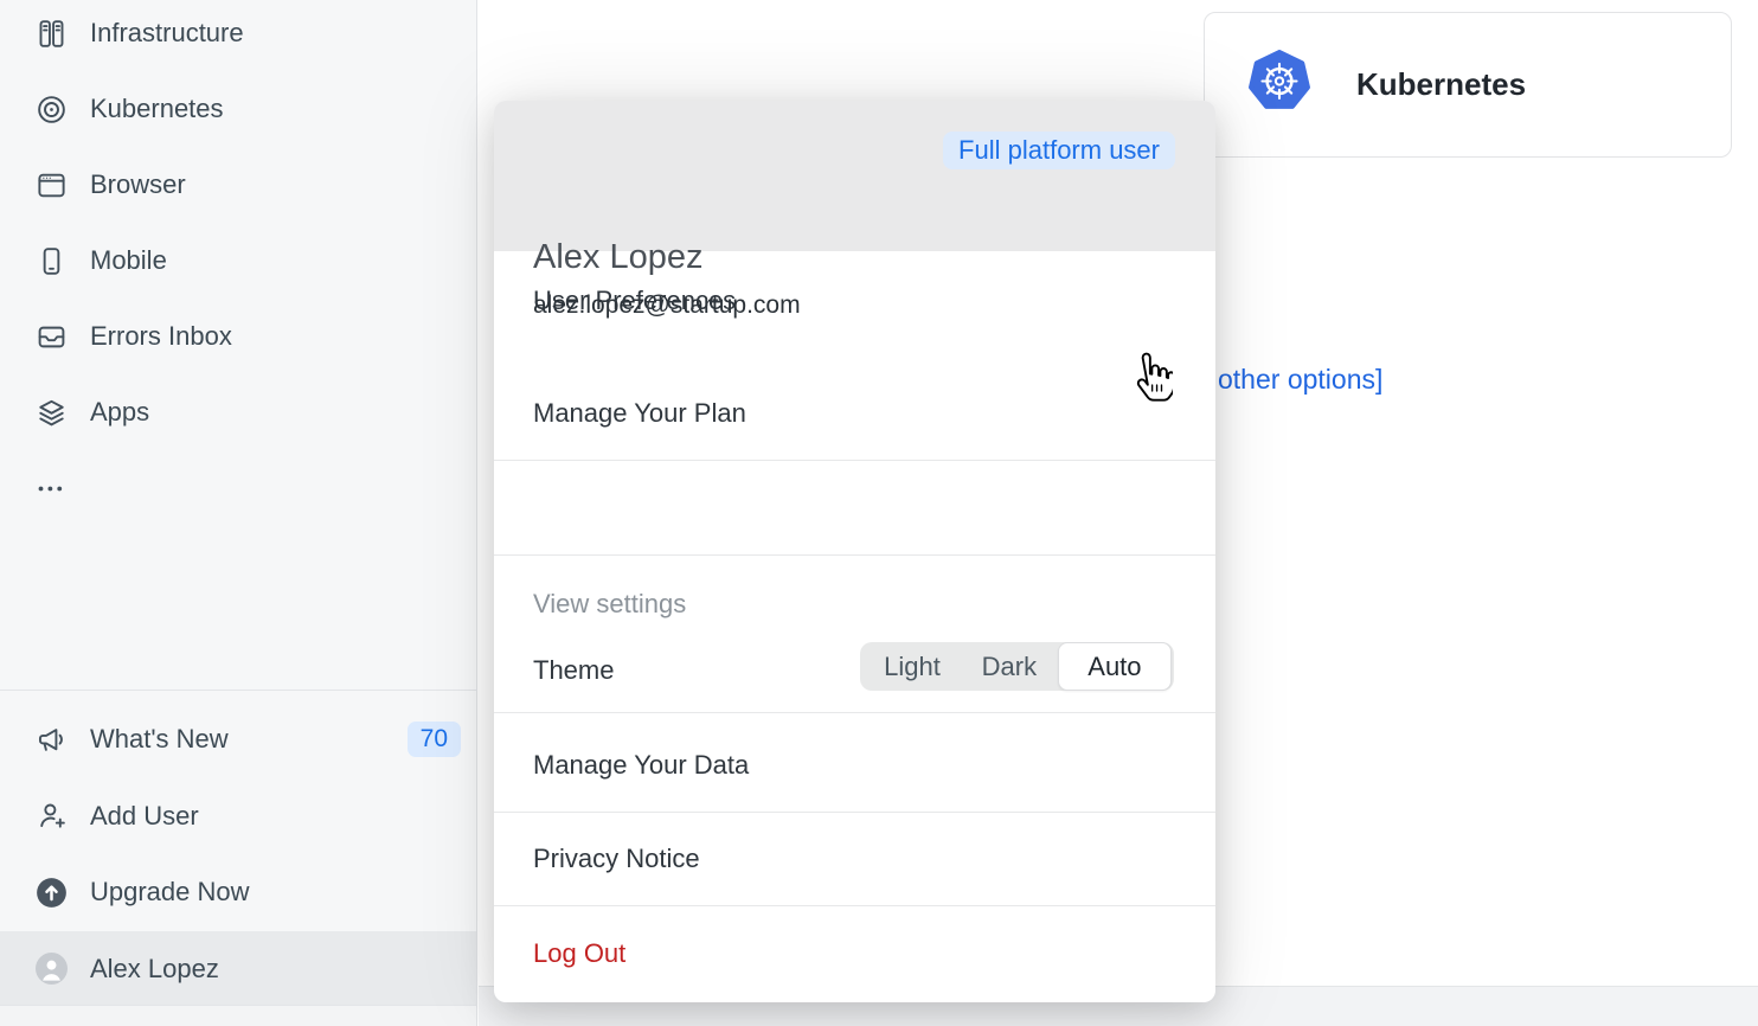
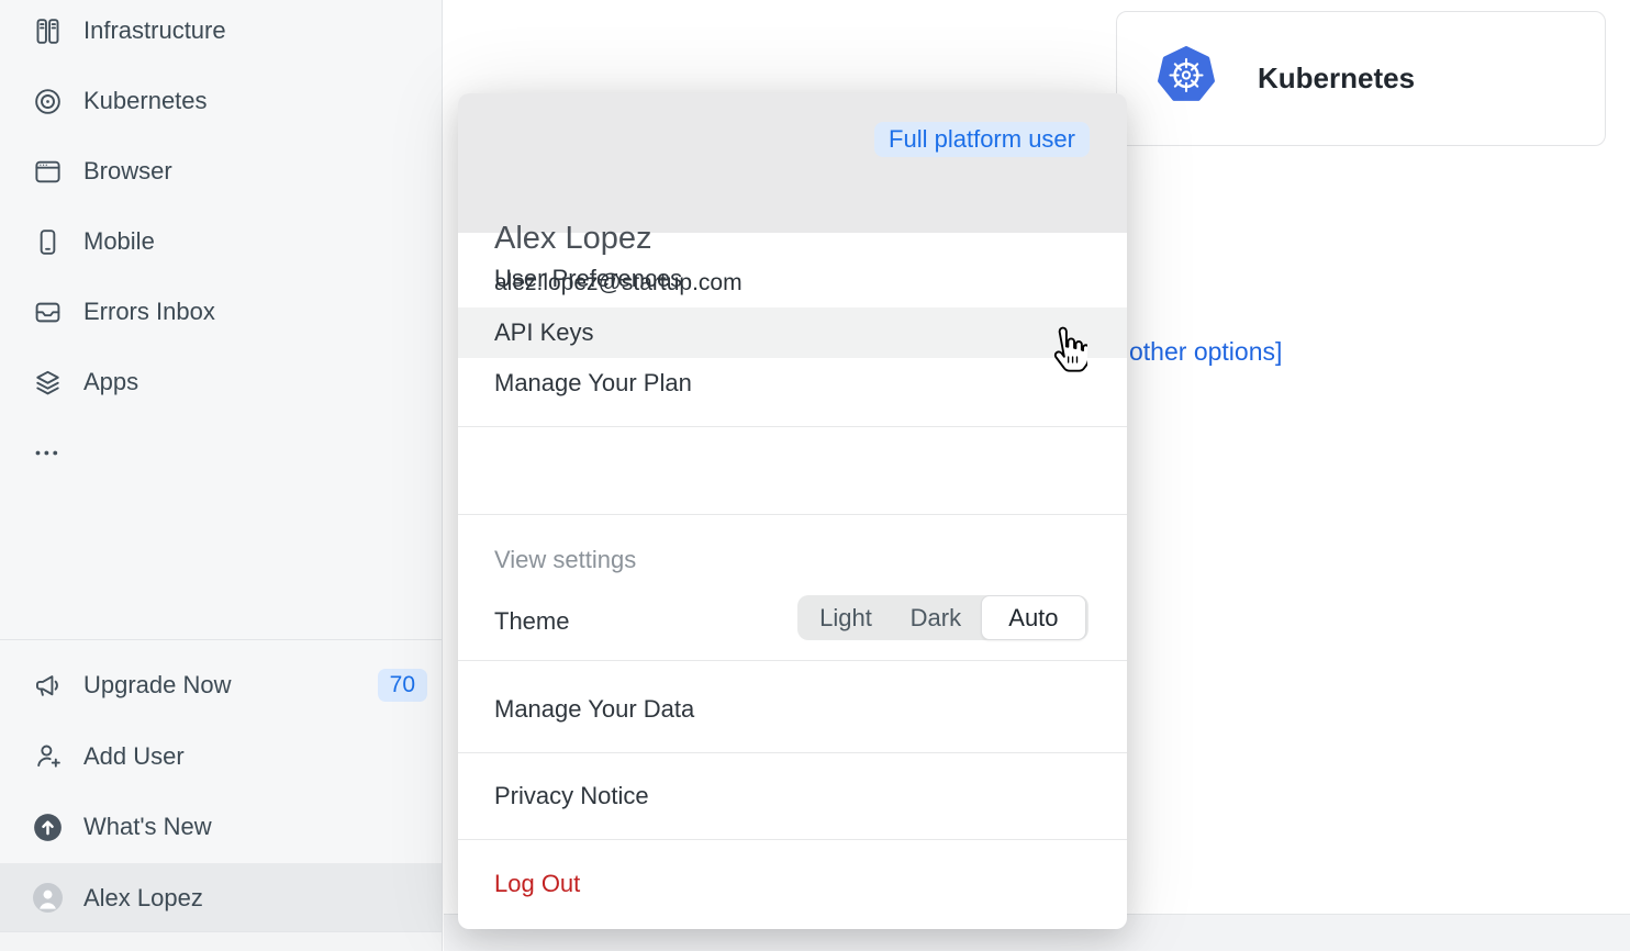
  Infrastructure
  Kubernetes
  Browser
  Mobile
  Errors Inbox
  Apps
- What's New
+ Upgrade Now
  70
  Add User
- Upgrade Now
+ What's New
  Alex Lopez
  Kubernetes
  other options]
  Alex Lopez
  alez.lopez@startup.com
  Full platform user
  User Preferences
+ API Keys
  Manage Your Plan
  View settings
  Theme
  Light
  Dark
  Auto
  Manage Your Data
  Privacy Notice
  Log Out
